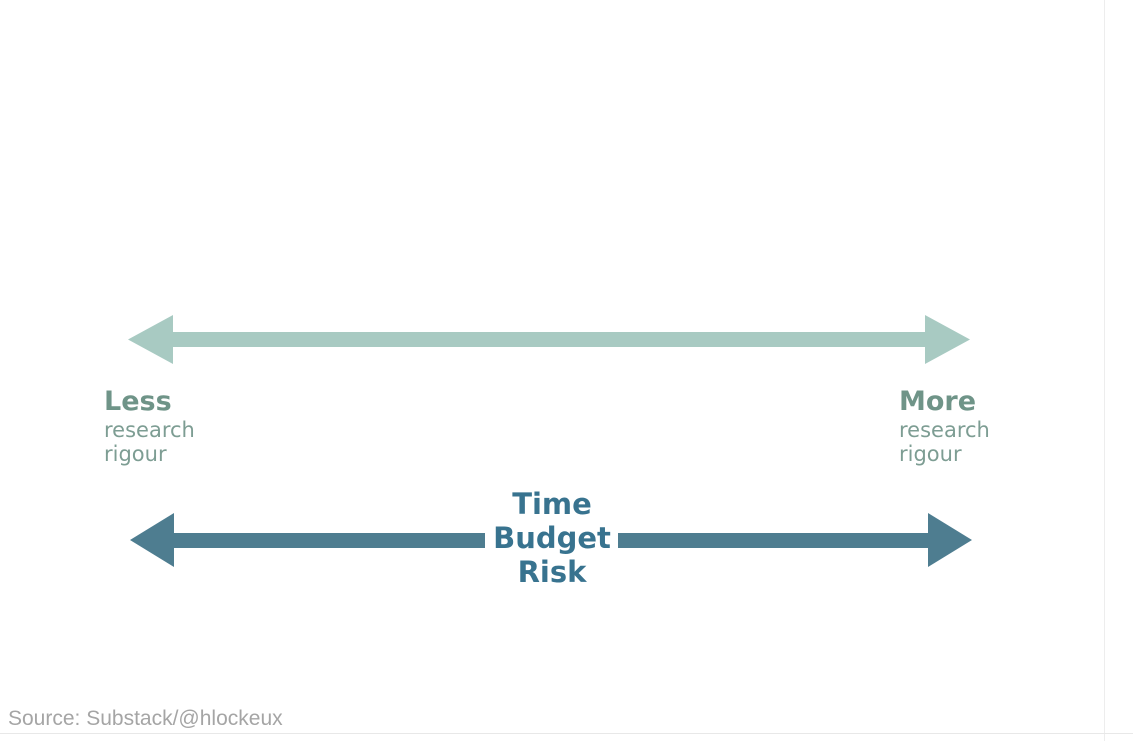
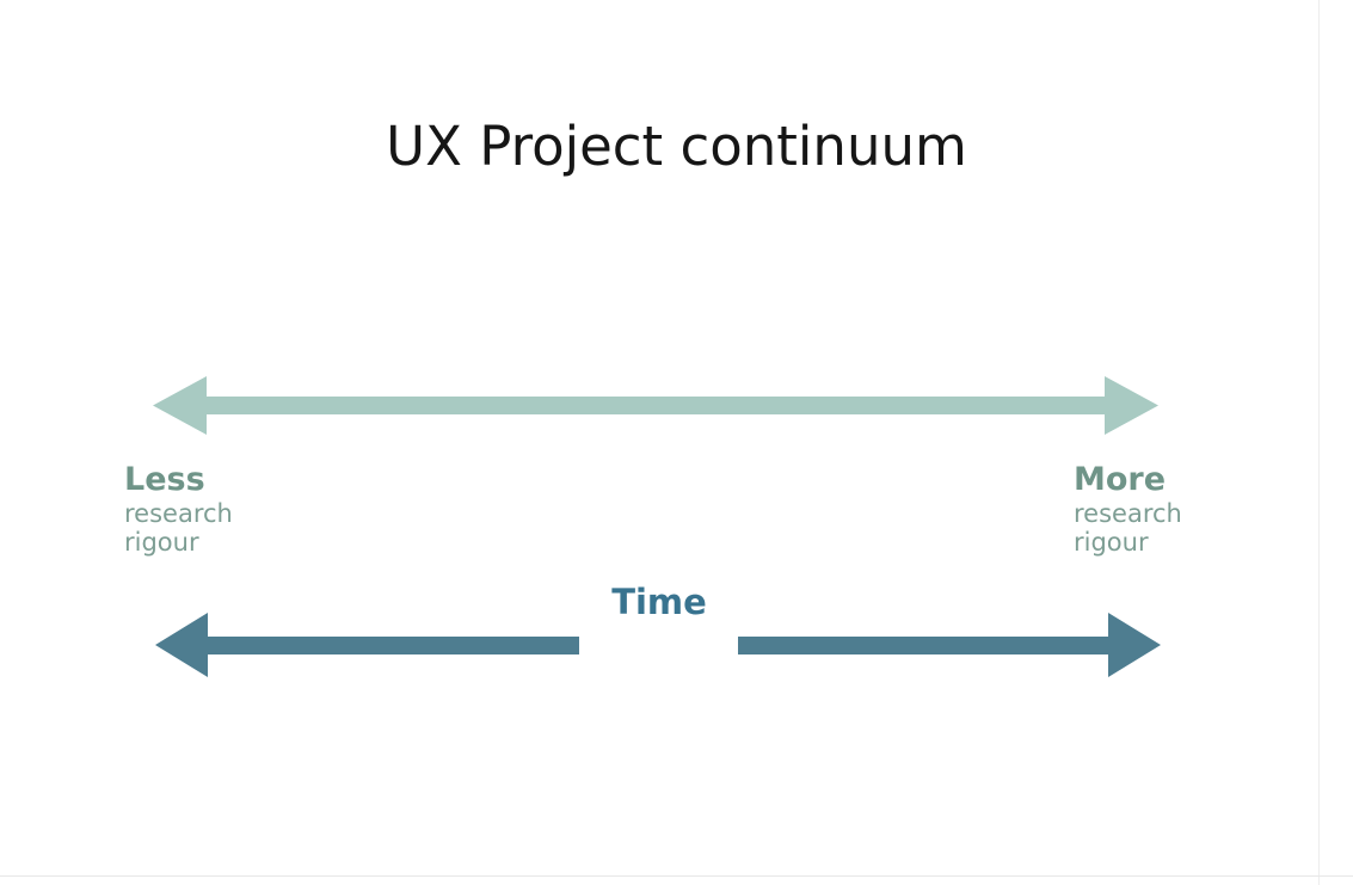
+ UX Project continuum
  Less
  research
  rigour
  More
  research
  rigour
  Time
- Budget
- Risk
- Source: Substack/@hlockeux
